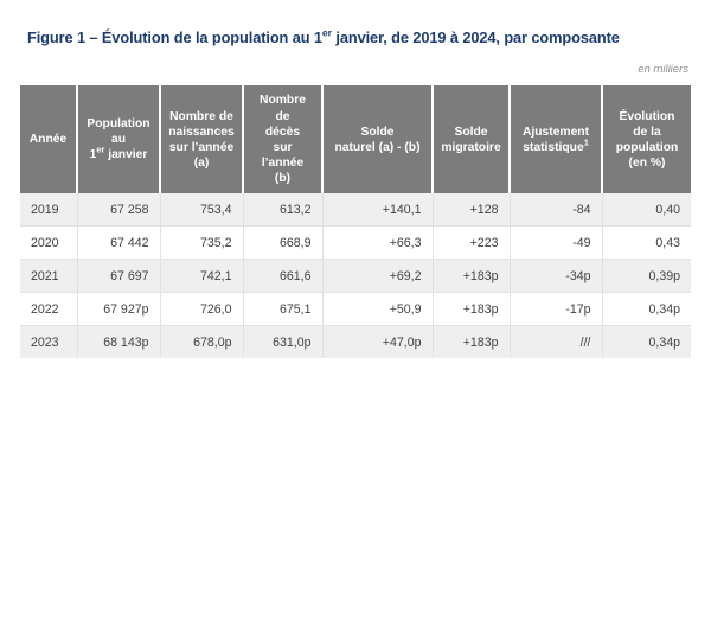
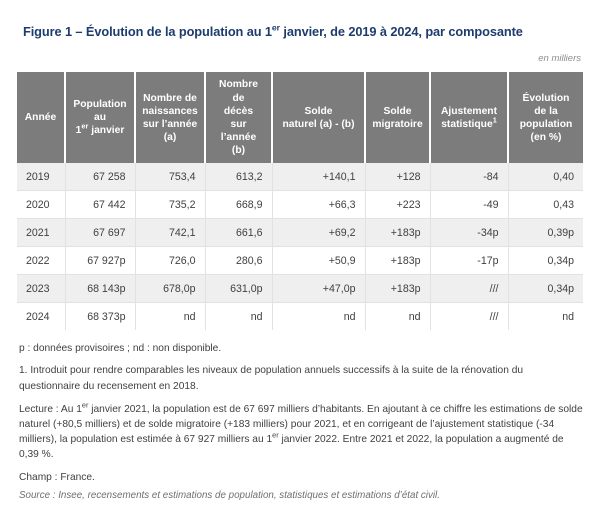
  Figure 1 – Évolution de la population au 1er janvier, de 2019 à 2024, par composante
  en milliers
  Année	Populationau1er janvier	Nombre denaissancessur l’année(a)	Nombrededécèssurl’année(b)	Soldenaturel (a) - (b)	Soldemigratoire	Ajustementstatistique1	Évolutionde lapopulation(en %)
  2019	67 258	753,4	613,2	+140,1	+128	-84	0,40
  2020	67 442	735,2	668,9	+66,3	+223	-49	0,43
  2021	67 697	742,1	661,6	+69,2	+183p	-34p	0,39p
- 2022	67 927p	726,0	675,1	+50,9	+183p	-17p	0,34p
+ 2022	67 927p	726,0	280,6	+50,9	+183p	-17p	0,34p
  2023	68 143p	678,0p	631,0p	+47,0p	+183p	///	0,34p
+ 2024	68 373p	nd	nd	nd	nd	///	nd
+ p : données provisoires ; nd : non disponible.
+ 1. Introduit pour rendre comparables les niveaux de population annuels successifs à la suite de la rénovation du questionnaire du recensement en 2018.
+ Lecture : Au 1er janvier 2021, la population est de 67 697 milliers d’habitants. En ajoutant à ce chiffre les estimations de solde naturel (+80,5 milliers) et de solde migratoire (+183 milliers) pour 2021, et en corrigeant de l’ajustement statistique (-34 milliers), la population est estimée à 67 927 milliers au 1er janvier 2022. Entre 2021 et 2022, la population a augmenté de 0,39 %.
+ Champ : France.
+ Source : Insee, recensements et estimations de population, statistiques et estimations d’état civil.
